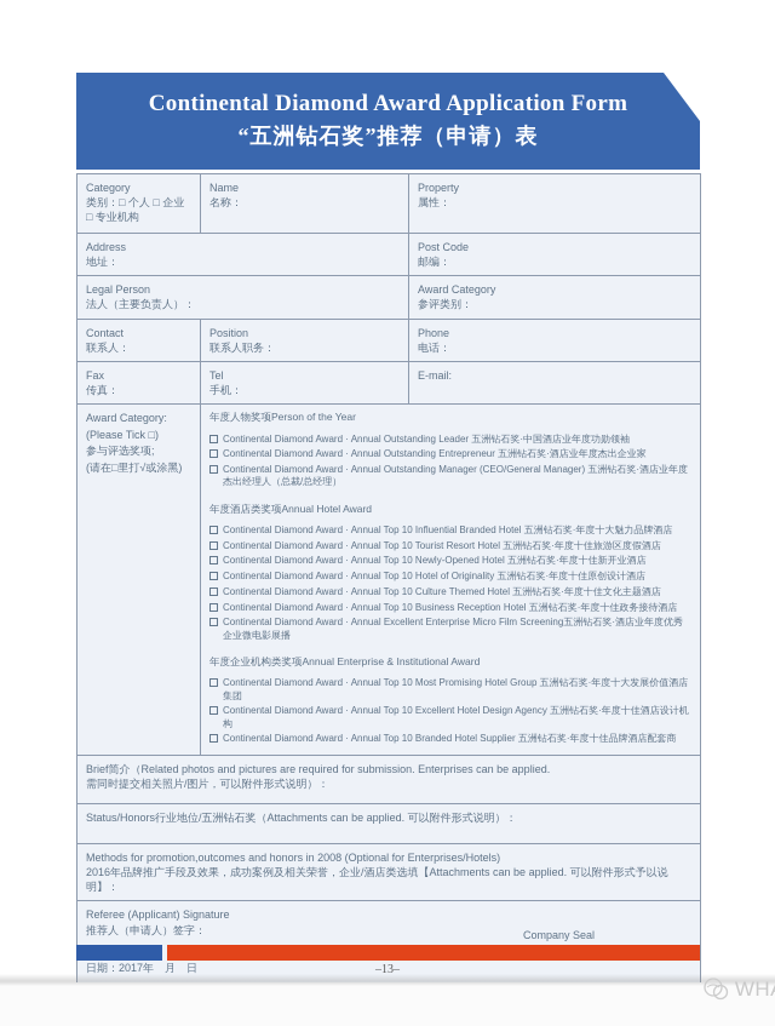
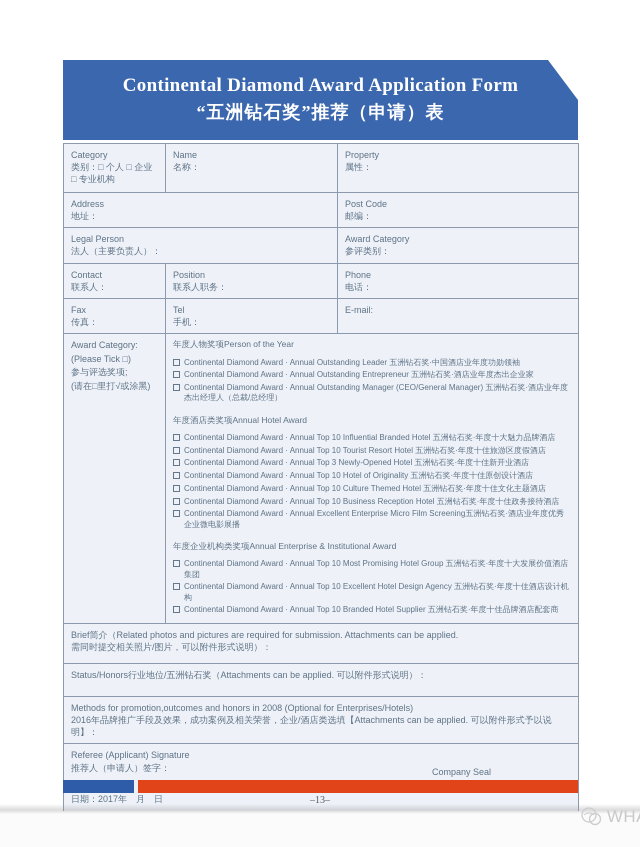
  Continental Diamond Award Application Form
  “五洲钻石奖”推荐（申请）表
  Category 类别：□ 个人 □ 企业 □ 专业机构	Name 名称：	Property 属性：
  Address 地址：	Post Code 邮编：
  Legal Person 法人（主要负责人）：	Award Category 参评类别：
  Contact 联系人：	Position 联系人职务：	Phone 电话：
  Fax 传真：	Tel 手机：	E-mail:
- Award Category: (Please Tick □) 参与评选奖项; (请在□里打√或涂黑)	年度人物奖项Person of the Year Continental Diamond Award · Annual Outstanding Leader 五洲钻石奖·中国酒店业年度功勋领袖 Continental Diamond Award · Annual Outstanding Entrepreneur 五洲钻石奖·酒店业年度杰出企业家 Continental Diamond Award · Annual Outstanding Manager (CEO/General Manager) 五洲钻石奖·酒店业年度杰出经理人（总裁/总经理） 年度酒店类奖项Annual Hotel Award Continental Diamond Award · Annual Top 10 Influential Branded Hotel 五洲钻石奖·年度十大魅力品牌酒店 Continental Diamond Award · Annual Top 10 Tourist Resort Hotel 五洲钻石奖·年度十佳旅游区度假酒店 Continental Diamond Award · Annual Top 10 Newly-Opened Hotel 五洲钻石奖·年度十佳新开业酒店 Continental Diamond Award · Annual Top 10 Hotel of Originality 五洲钻石奖·年度十佳原创设计酒店 Continental Diamond Award · Annual Top 10 Culture Themed Hotel 五洲钻石奖·年度十佳文化主题酒店 Continental Diamond Award · Annual Top 10 Business Reception Hotel 五洲钻石奖·年度十佳政务接待酒店 Continental Diamond Award · Annual Excellent Enterprise Micro Film Screening五洲钻石奖·酒店业年度优秀企业微电影展播 年度企业机构类奖项Annual Enterprise & Institutional Award Continental Diamond Award · Annual Top 10 Most Promising Hotel Group 五洲钻石奖·年度十大发展价值酒店集团 Continental Diamond Award · Annual Top 10 Excellent Hotel Design Agency 五洲钻石奖·年度十佳酒店设计机构 Continental Diamond Award · Annual Top 10 Branded Hotel Supplier 五洲钻石奖·年度十佳品牌酒店配套商
+ Award Category: (Please Tick □) 参与评选奖项; (请在□里打√或涂黑)	年度人物奖项Person of the Year Continental Diamond Award · Annual Outstanding Leader 五洲钻石奖·中国酒店业年度功勋领袖 Continental Diamond Award · Annual Outstanding Entrepreneur 五洲钻石奖·酒店业年度杰出企业家 Continental Diamond Award · Annual Outstanding Manager (CEO/General Manager) 五洲钻石奖·酒店业年度杰出经理人（总裁/总经理） 年度酒店类奖项Annual Hotel Award Continental Diamond Award · Annual Top 10 Influential Branded Hotel 五洲钻石奖·年度十大魅力品牌酒店 Continental Diamond Award · Annual Top 10 Tourist Resort Hotel 五洲钻石奖·年度十佳旅游区度假酒店 Continental Diamond Award · Annual Top 3 Newly-Opened Hotel 五洲钻石奖·年度十佳新开业酒店 Continental Diamond Award · Annual Top 10 Hotel of Originality 五洲钻石奖·年度十佳原创设计酒店 Continental Diamond Award · Annual Top 10 Culture Themed Hotel 五洲钻石奖·年度十佳文化主题酒店 Continental Diamond Award · Annual Top 10 Business Reception Hotel 五洲钻石奖·年度十佳政务接待酒店 Continental Diamond Award · Annual Excellent Enterprise Micro Film Screening五洲钻石奖·酒店业年度优秀企业微电影展播 年度企业机构类奖项Annual Enterprise & Institutional Award Continental Diamond Award · Annual Top 10 Most Promising Hotel Group 五洲钻石奖·年度十大发展价值酒店集团 Continental Diamond Award · Annual Top 10 Excellent Hotel Design Agency 五洲钻石奖·年度十佳酒店设计机构 Continental Diamond Award · Annual Top 10 Branded Hotel Supplier 五洲钻石奖·年度十佳品牌酒店配套商
- Brief简介（Related photos and pictures are required for submission. Enterprises can be applied. 需同时提交相关照片/图片，可以附件形式说明）：
+ Brief简介（Related photos and pictures are required for submission. Attachments can be applied. 需同时提交相关照片/图片，可以附件形式说明）：
  Status/Honors行业地位/五洲钻石奖（Attachments can be applied. 可以附件形式说明）：
  Methods for promotion,outcomes and honors in 2008 (Optional for Enterprises/Hotels) 2016年品牌推广手段及效果，成功案例及相关荣誉，企业/酒店类选填【Attachments can be applied. 可以附件形式予以说明】：
  Referee (Applicant) Signature 推荐人（申请人）签字： Company Seal 日期：2017年 月 日
  –13–
